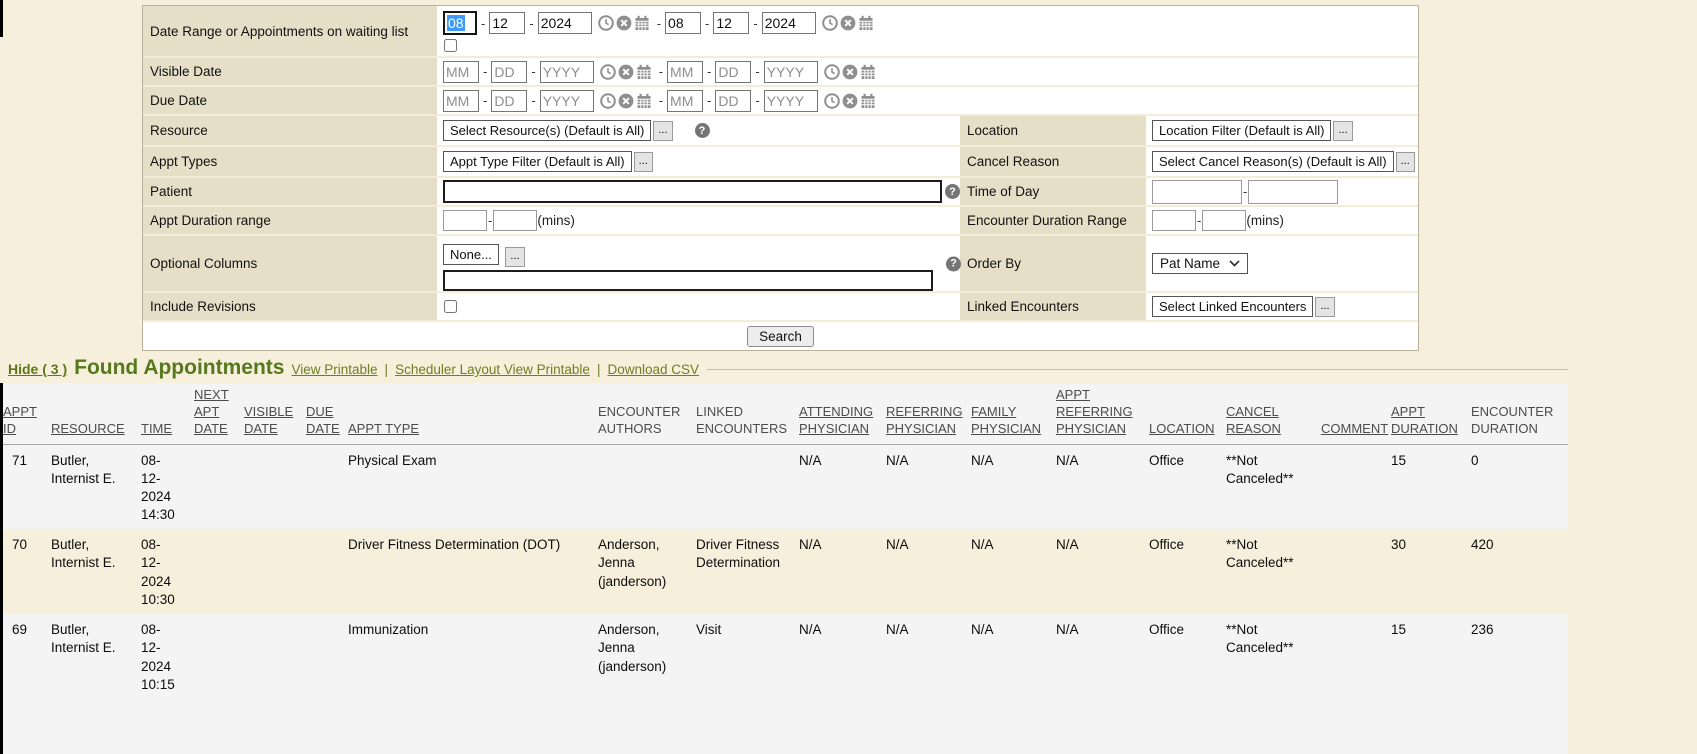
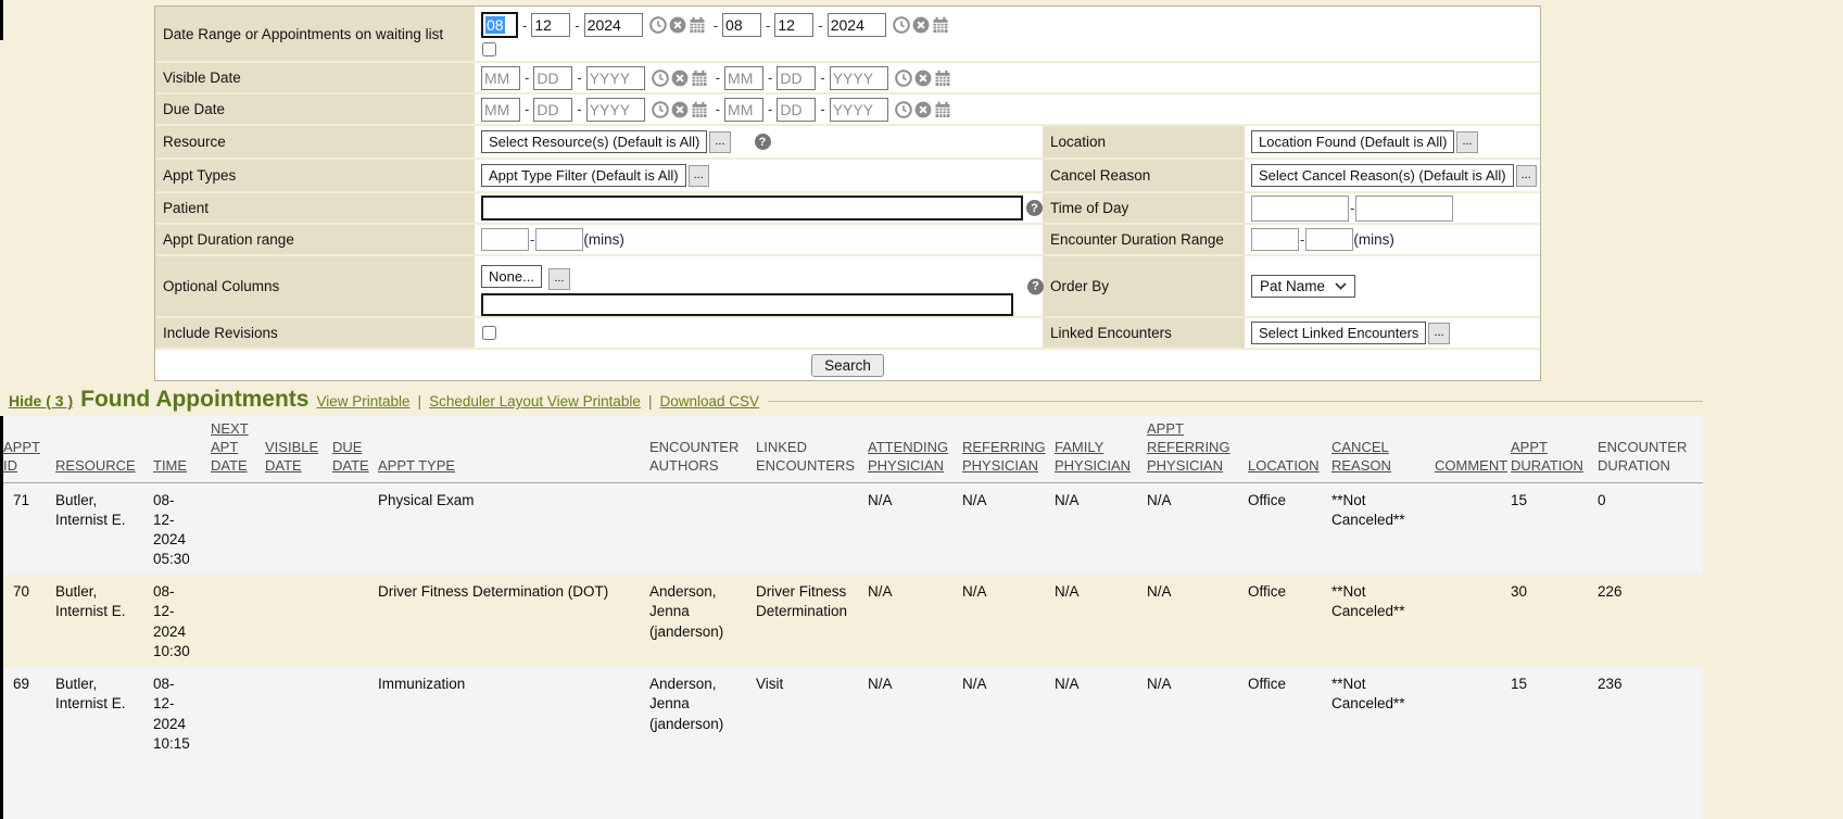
  Date Range or Appointments on waiting list
  08
  -
  12
  -
  2024
  -
  08
  -
  12
  -
  2024
  Visible Date
  MM
  -
  DD
  -
  YYYY
  -
  MM
  -
  DD
  -
  YYYY
  Due Date
  MM
  -
  DD
  -
  YYYY
  -
  MM
  -
  DD
  -
  YYYY
  Resource
  Select Resource(s) (Default is All)
  ...
  ?
  Location
- Location Filter (Default is All)
+ Location Found (Default is All)
  ...
  Appt Types
  Appt Type Filter (Default is All)
  ...
  Cancel Reason
  Select Cancel Reason(s) (Default is All)
  ...
  Patient
  ?
  Time of Day
  -
  Appt Duration range
  -
  (mins)
  Encounter Duration Range
  -
  (mins)
  Optional Columns
  None... ...
  ?
  Order By
  Pat Name
  Include Revisions
  Linked Encounters
  Select Linked Encounters
  ...
  Search
  Hide ( 3 )
  Found Appointments
  View Printable
  |
  Scheduler Layout View Printable
  |
  Download CSV
  	APPT ID	RESOURCE	TIME	NEXT APT DATE	VISIBLE DATE	DUE DATE	APPT TYPE	ENCOUNTER AUTHORS	LINKED ENCOUNTERS	ATTENDING PHYSICIAN	REFERRING PHYSICIAN	FAMILY PHYSICIAN	APPT REFERRING PHYSICIAN	LOCATION	CANCEL REASON	COMMENT	APPT DURATION	ENCOUNTER DURATION
- 71	Butler, Internist E.	08- 12- 2024 14:30				Physical Exam			N/A	N/A	N/A	N/A	Office	**Not Canceled**		15	0
+ 71	Butler, Internist E.	08- 12- 2024 05:30				Physical Exam			N/A	N/A	N/A	N/A	Office	**Not Canceled**		15	0
- 70	Butler, Internist E.	08- 12- 2024 10:30				Driver Fitness Determination (DOT)	Anderson, Jenna (janderson)	Driver Fitness Determination	N/A	N/A	N/A	N/A	Office	**Not Canceled**		30	420
+ 70	Butler, Internist E.	08- 12- 2024 10:30				Driver Fitness Determination (DOT)	Anderson, Jenna (janderson)	Driver Fitness Determination	N/A	N/A	N/A	N/A	Office	**Not Canceled**		30	226
  69	Butler, Internist E.	08- 12- 2024 10:15				Immunization	Anderson, Jenna (janderson)	Visit	N/A	N/A	N/A	N/A	Office	**Not Canceled**		15	236
